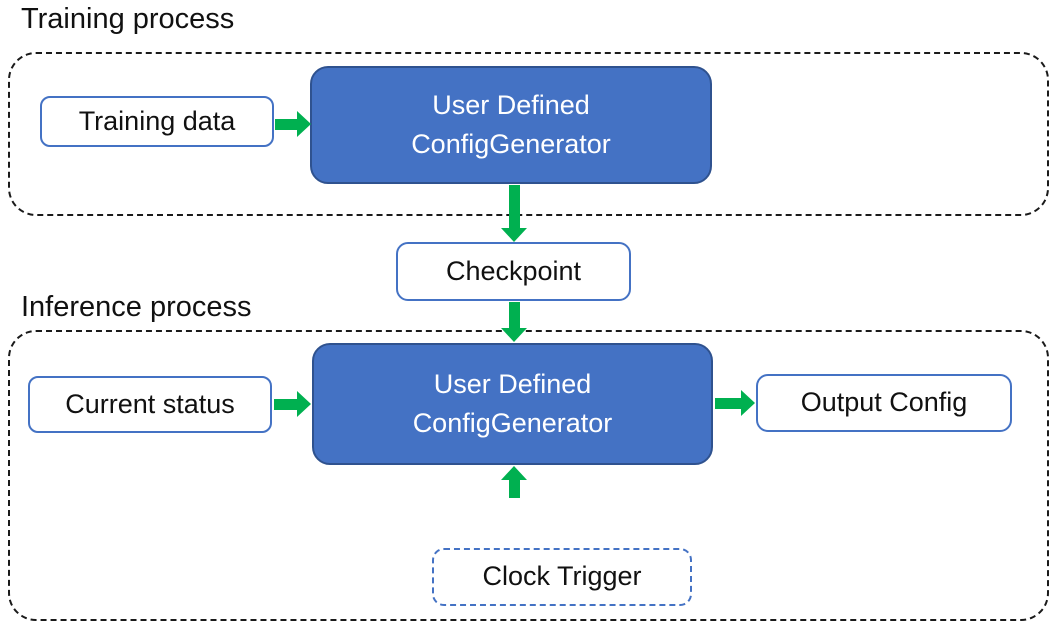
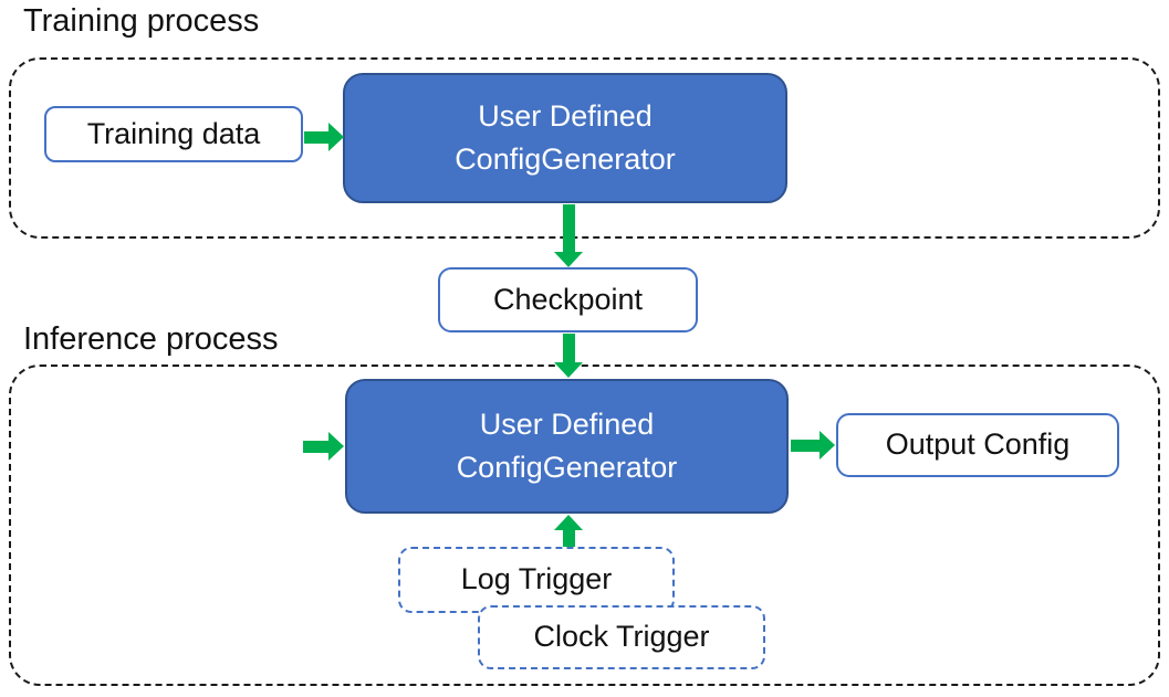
  Training process
  Inference process
  Training data
  User Defined
  ConfigGenerator
  Checkpoint
- Current status
  User Defined
  ConfigGenerator
  Output Config
+ Log Trigger
  Clock Trigger
